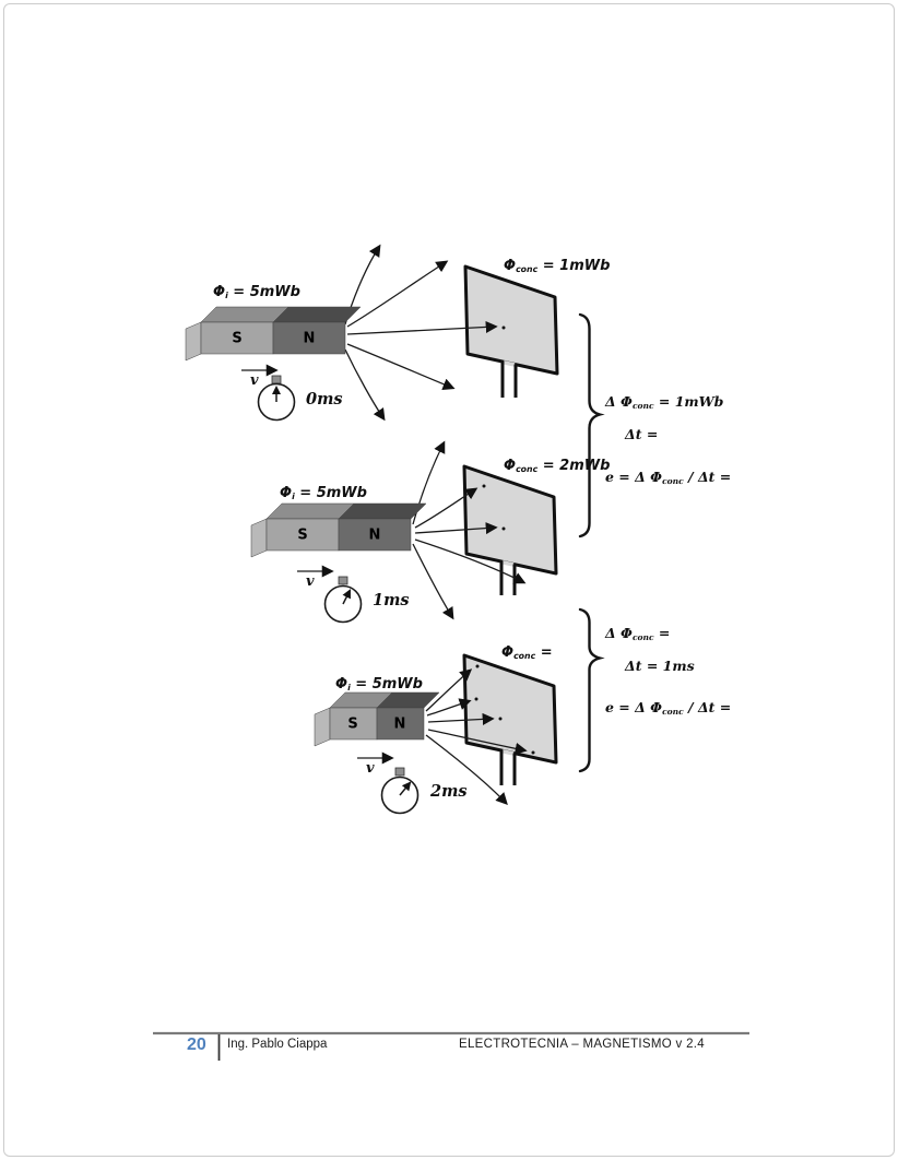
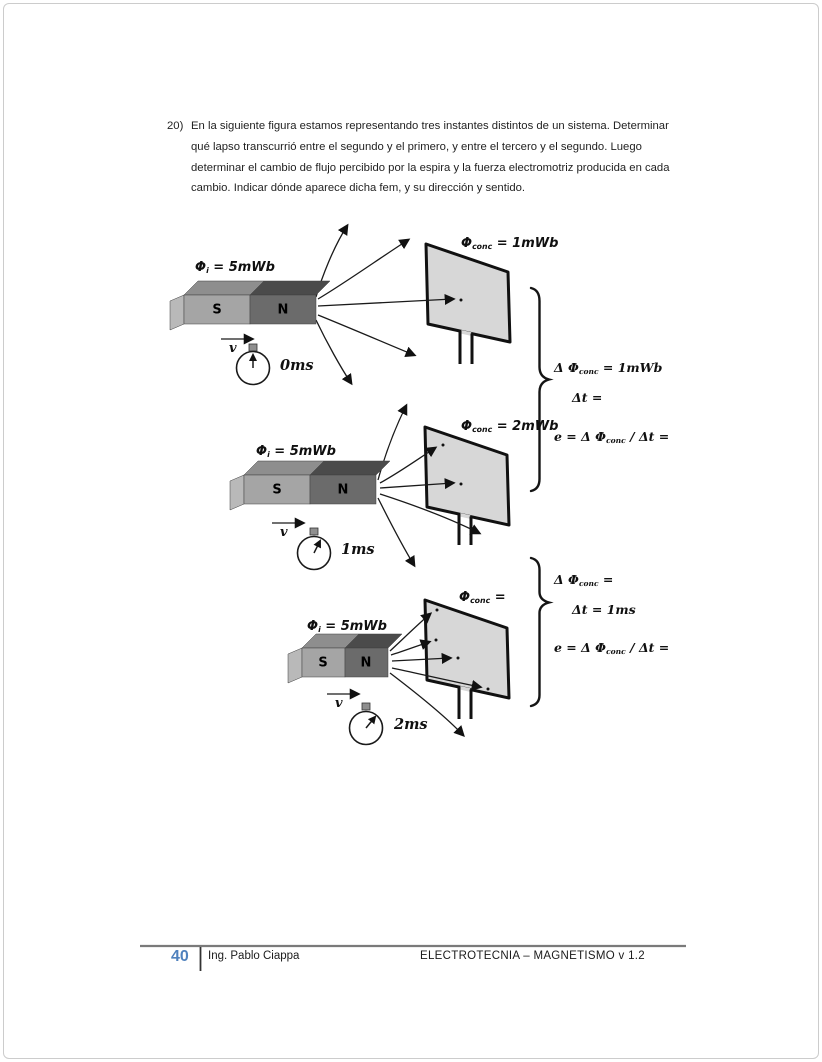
+ 20)
+ En la siguiente figura estamos representando tres instantes distintos de un sistema. Determinar qué lapso transcurrió entre el segundo y el primero, y entre el tercero y el segundo. Luego determinar el cambio de flujo percibido por la espira y la fuerza electromotriz producida en cada cambio. Indicar dónde aparece dicha fem, y su dirección y sentido.
  Φi = 5mWb
  Φconc = 1mWb
  S
  N
  v
  0ms
  Φi = 5mWb
  Φconc = 2mWb
  S
  N
  v
  1ms
  Φi = 5mWb
  Φconc =
  S
  N
  v
  2ms
  Δ Φconc = 1mWb
  Δt =
  e = Δ Φconc / Δt =
  Δ Φconc =
  Δt = 1ms
  e = Δ Φconc / Δt =
- 20
+ 40
  Ing. Pablo Ciappa
- ELECTROTECNIA – MAGNETISMO v 2.4
+ ELECTROTECNIA – MAGNETISMO v 1.2
